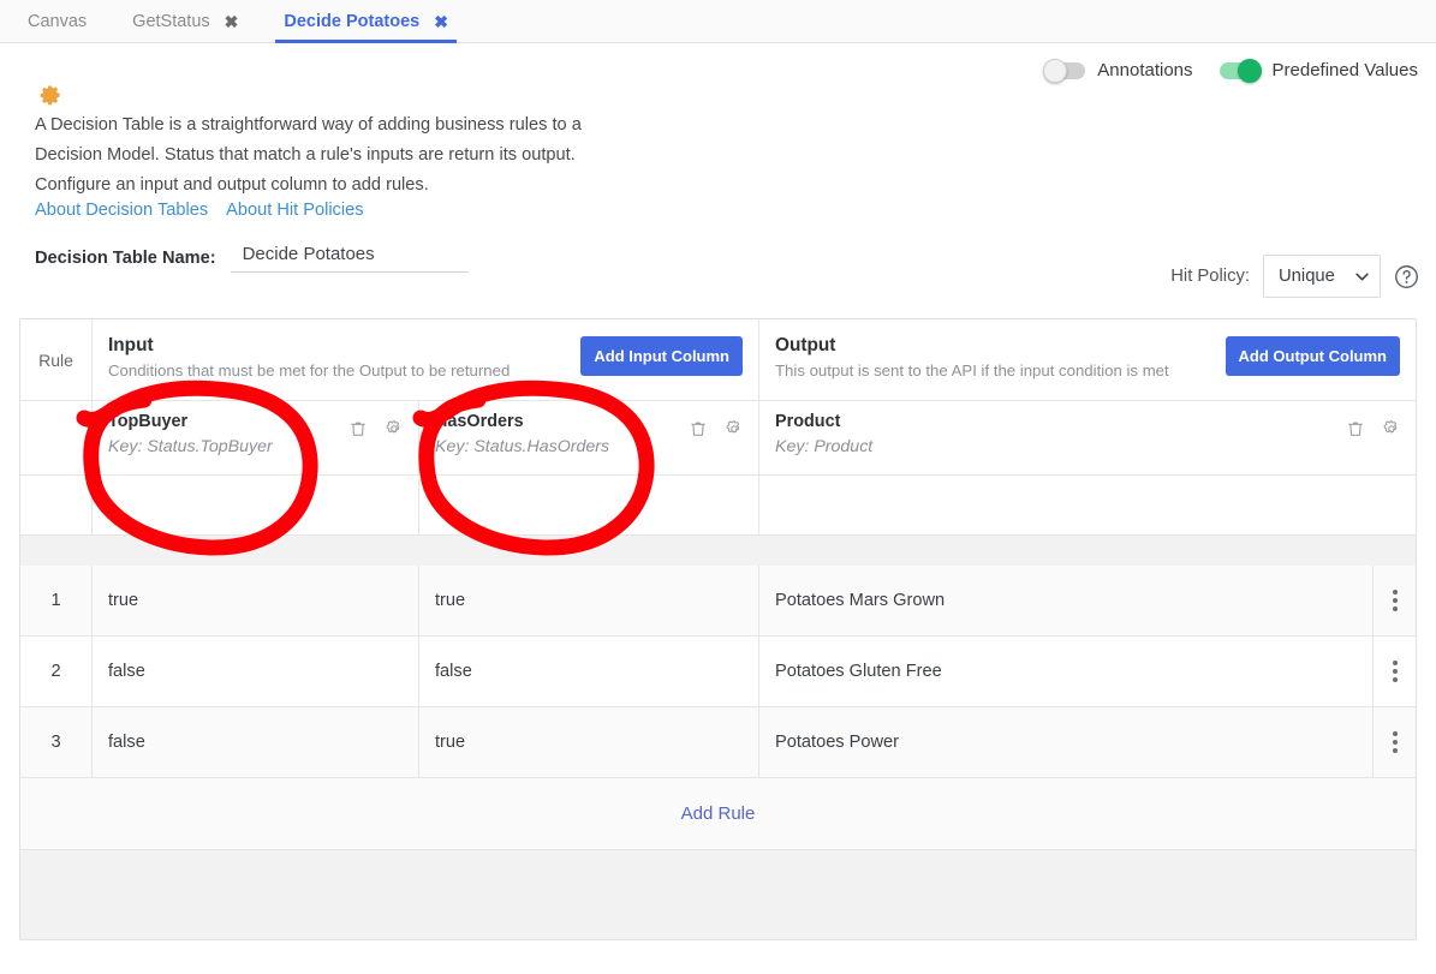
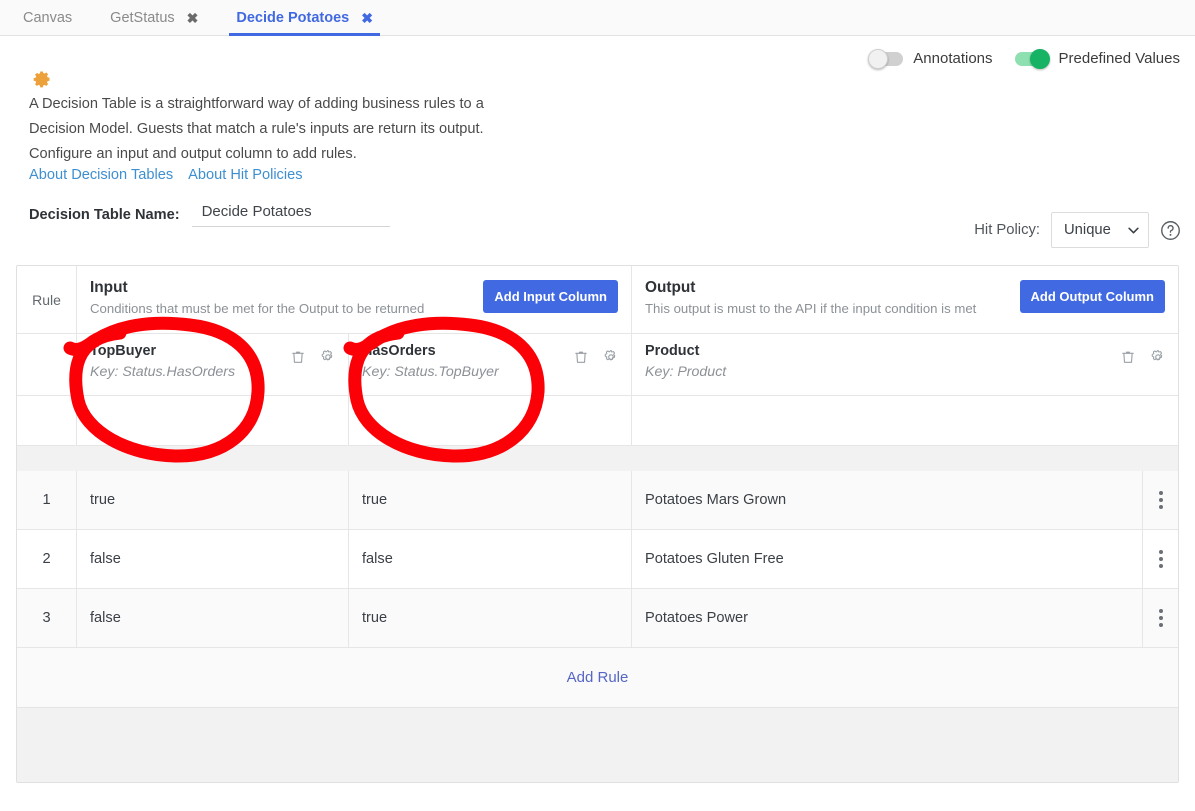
  Canvas
  GetStatus
  ✖
  Decide Potatoes
  ✖
  Annotations
  Predefined Values
- A Decision Table is a straightforward way of adding business rules to a Decision Model. Status that match a rule's inputs are return its output. Configure an input and output column to add rules.
+ A Decision Table is a straightforward way of adding business rules to a Decision Model. Guests that match a rule's inputs are return its output. Configure an input and output column to add rules.
  About Decision Tables
  About Hit Policies
  Decision Table Name:
  Decide Potatoes
  Hit Policy:
  Unique
  Rule
  Input
  Conditions that must be met for the Output to be returned
  Add Input Column
  Output
- This output is sent to the API if the input condition is met
+ This output is must to the API if the input condition is met
  Add Output Column
  TopBuyer
- Key: Status.TopBuyer
+ Key: Status.HasOrders
  asOrders
- Key: Status.HasOrders
+ Key: Status.TopBuyer
  Product
  Key: Product
  1
  true
  true
  Potatoes Mars Grown
  2
  false
  false
  Potatoes Gluten Free
  3
  false
  true
  Potatoes Power
  Add Rule
